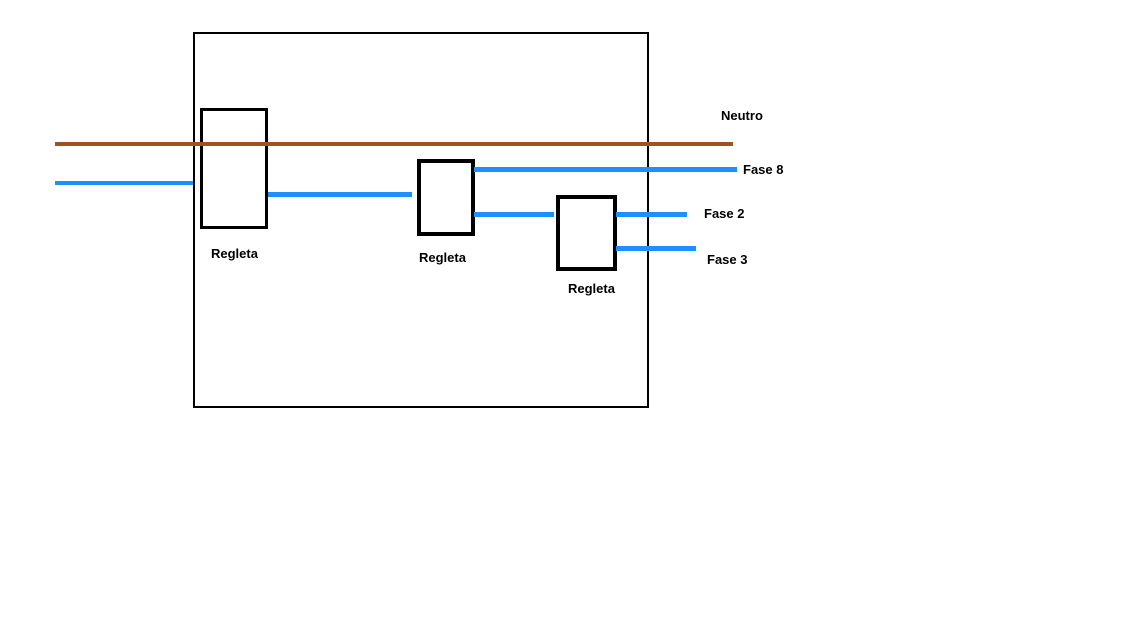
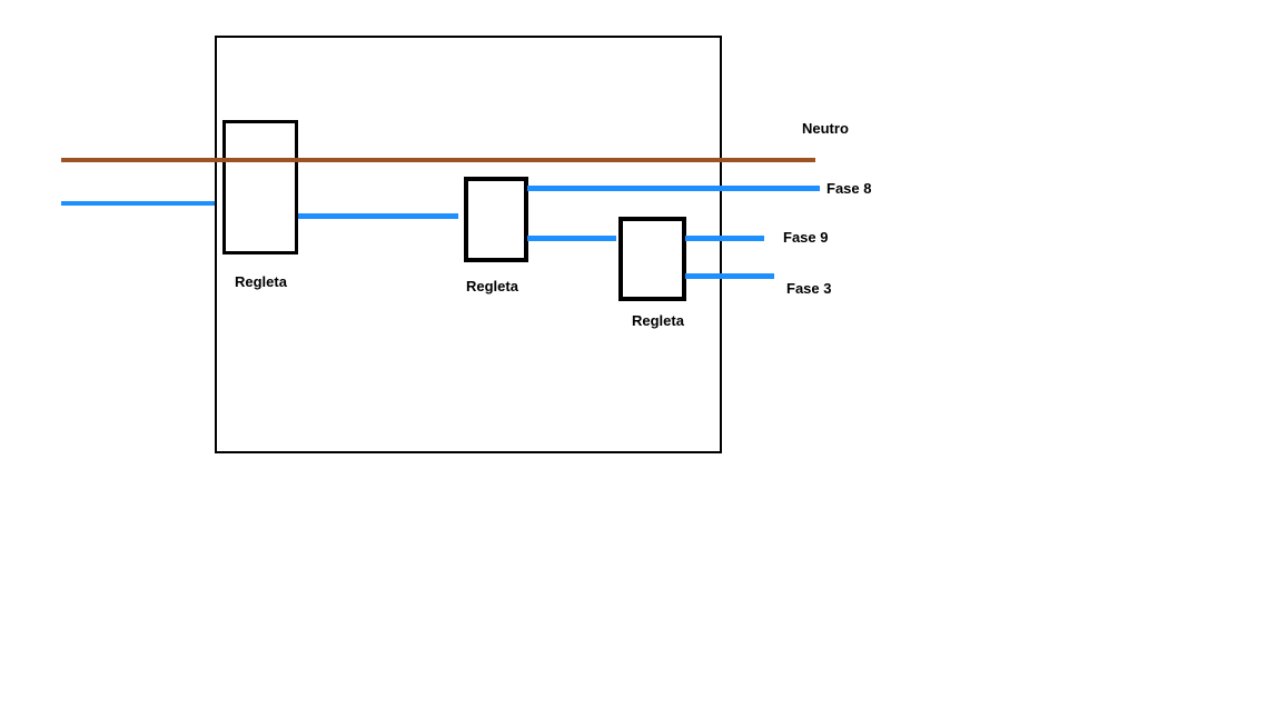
  Neutro
  Fase 8
- Fase 2
+ Fase 9
  Fase 3
  Regleta
  Regleta
  Regleta
